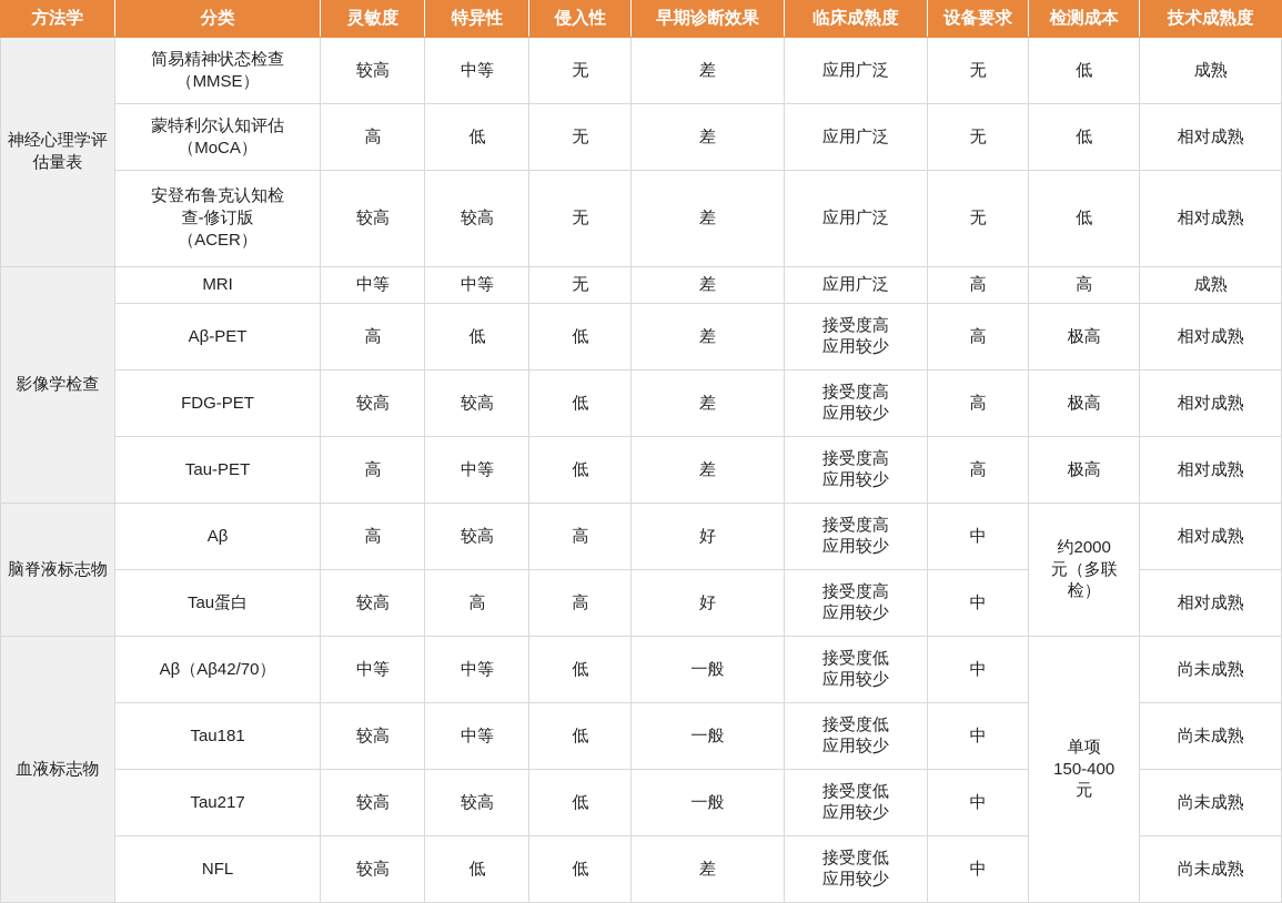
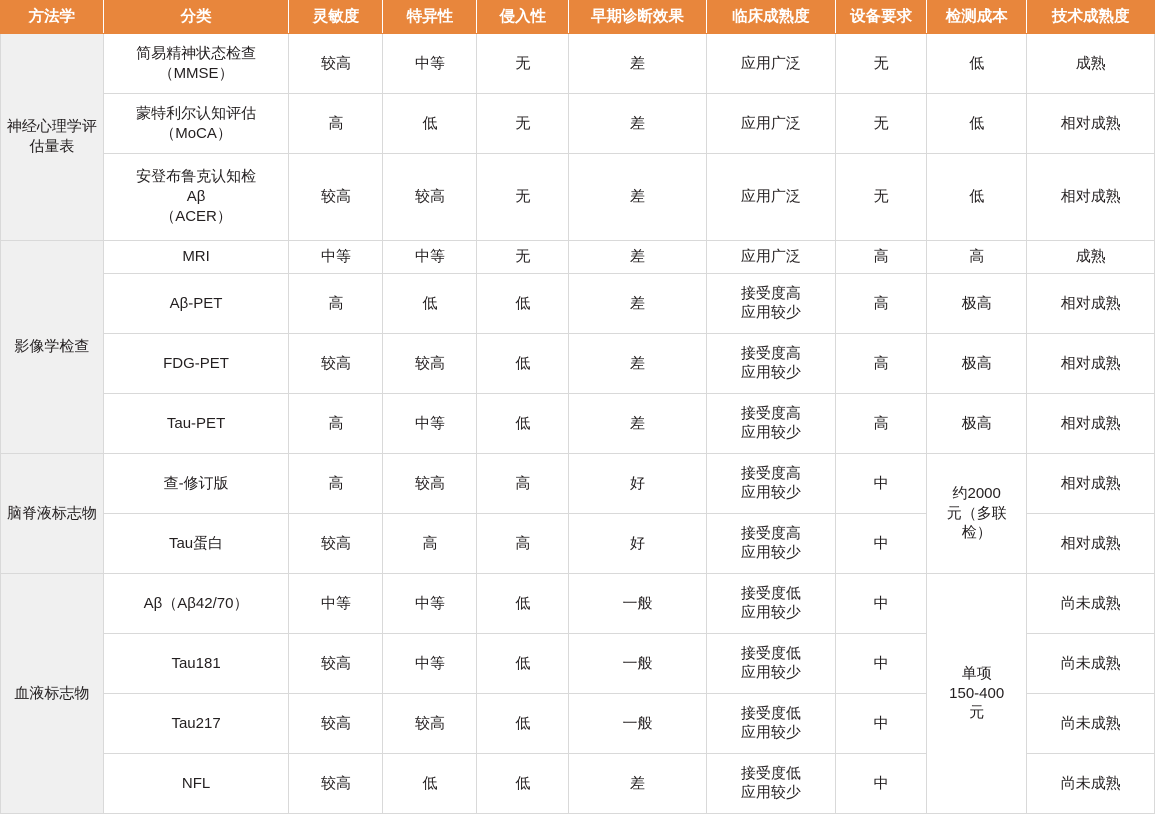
  方法学	分类	灵敏度	特异性	侵入性	早期诊断效果	临床成熟度	设备要求	检测成本	技术成熟度
  神经心理学评估量表	简易精神状态检查（MMSE）	较高	中等	无	差	应用广泛	无	低	成熟
  蒙特利尔认知评估（MoCA）	高	低	无	差	应用广泛	无	低	相对成熟
- 安登布鲁克认知检查-修订版（ACER）	较高	较高	无	差	应用广泛	无	低	相对成熟
+ 安登布鲁克认知检Aβ（ACER）	较高	较高	无	差	应用广泛	无	低	相对成熟
  影像学检查	MRI	中等	中等	无	差	应用广泛	高	高	成熟
  Aβ-PET	高	低	低	差	接受度高应用较少	高	极高	相对成熟
  FDG-PET	较高	较高	低	差	接受度高应用较少	高	极高	相对成熟
  Tau-PET	高	中等	低	差	接受度高应用较少	高	极高	相对成熟
- 脑脊液标志物	Aβ	高	较高	高	好	接受度高应用较少	中	约2000元（多联检）	相对成熟
+ 脑脊液标志物	查-修订版	高	较高	高	好	接受度高应用较少	中	约2000元（多联检）	相对成熟
  Tau蛋白	较高	高	高	好	接受度高应用较少	中	相对成熟
  血液标志物	Aβ（Aβ42/70）	中等	中等	低	一般	接受度低应用较少	中	单项150-400元	尚未成熟
  Tau181	较高	中等	低	一般	接受度低应用较少	中	尚未成熟
  Tau217	较高	较高	低	一般	接受度低应用较少	中	尚未成熟
  NFL	较高	低	低	差	接受度低应用较少	中	尚未成熟
